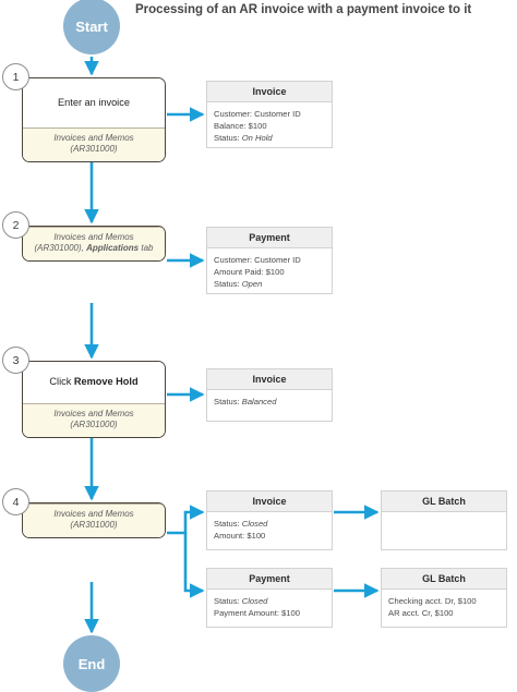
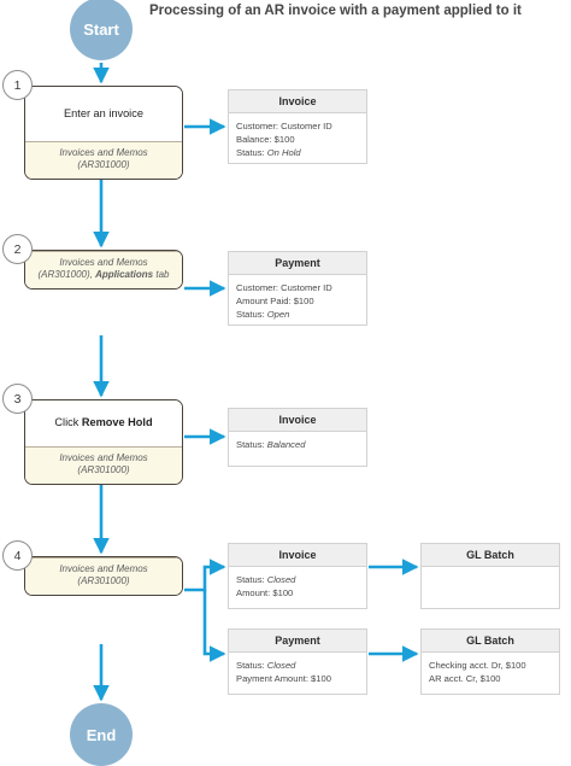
- Processing of an AR invoice with a payment invoice to it
+ Processing of an AR invoice with a payment applied to it
  Start
  End
  1
  Enter an invoice
  Invoices and Memos
  (AR301000)
  2
  Invoices and Memos
  (AR301000), Applications tab
  3
  Click Remove Hold
  Invoices and Memos
  (AR301000)
  4
  Invoices and Memos
  (AR301000)
  Invoice
  Customer: Customer ID
  Balance: $100
  Status: On Hold
  Payment
  Customer: Customer ID
  Amount Paid: $100
  Status: Open
  Invoice
  Status: Balanced
  Invoice
  Status: Closed
  Amount: $100
  Payment
  Status: Closed
  Payment Amount: $100
  GL Batch
  GL Batch
  Checking acct. Dr, $100
  AR acct. Cr, $100
